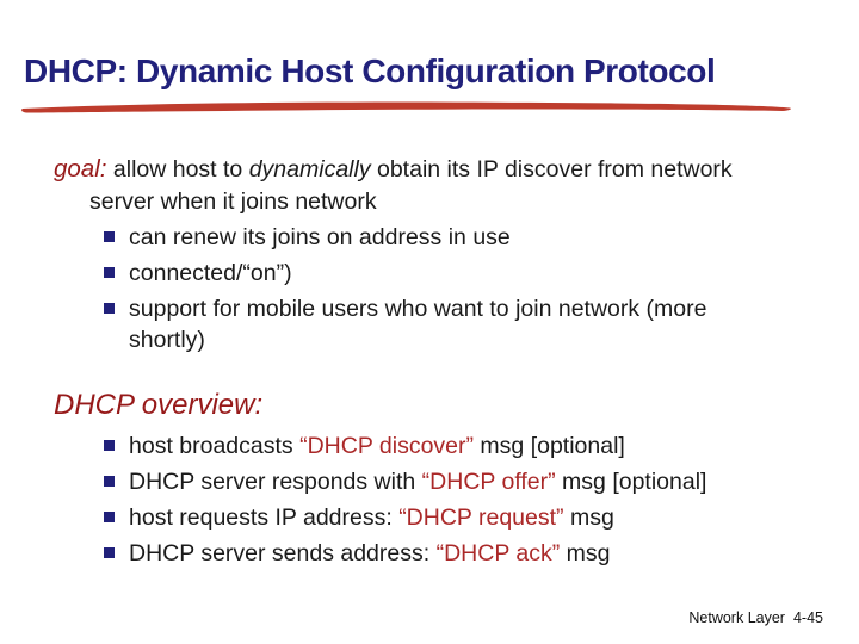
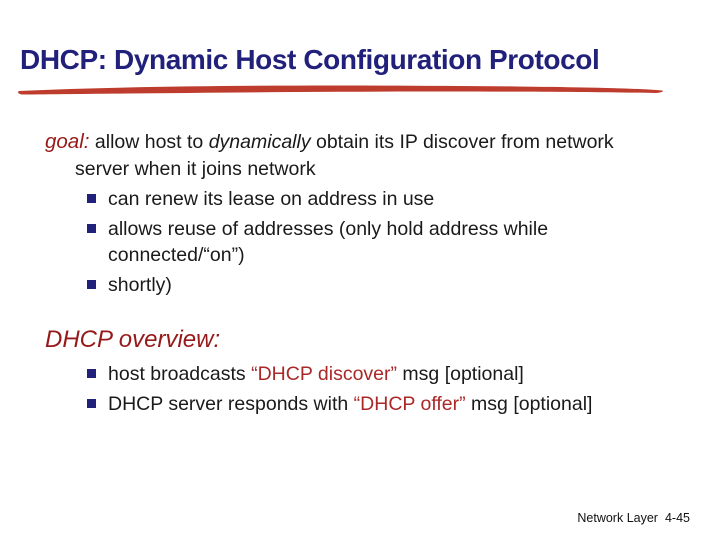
  DHCP: Dynamic Host Configuration Protocol
  goal: allow host to dynamically obtain its IP discover from network
  server when it joins network
- can renew its joins on address in use
+ can renew its lease on address in use
+ allows reuse of addresses (only hold address while
  connected/“on”)
- support for mobile users who want to join network (more
  shortly)
  DHCP overview:
  host broadcasts “DHCP discover” msg [optional]
  DHCP server responds with “DHCP offer” msg [optional]
- host requests IP address: “DHCP request” msg
- DHCP server sends address: “DHCP ack” msg
  Network Layer 4-45
